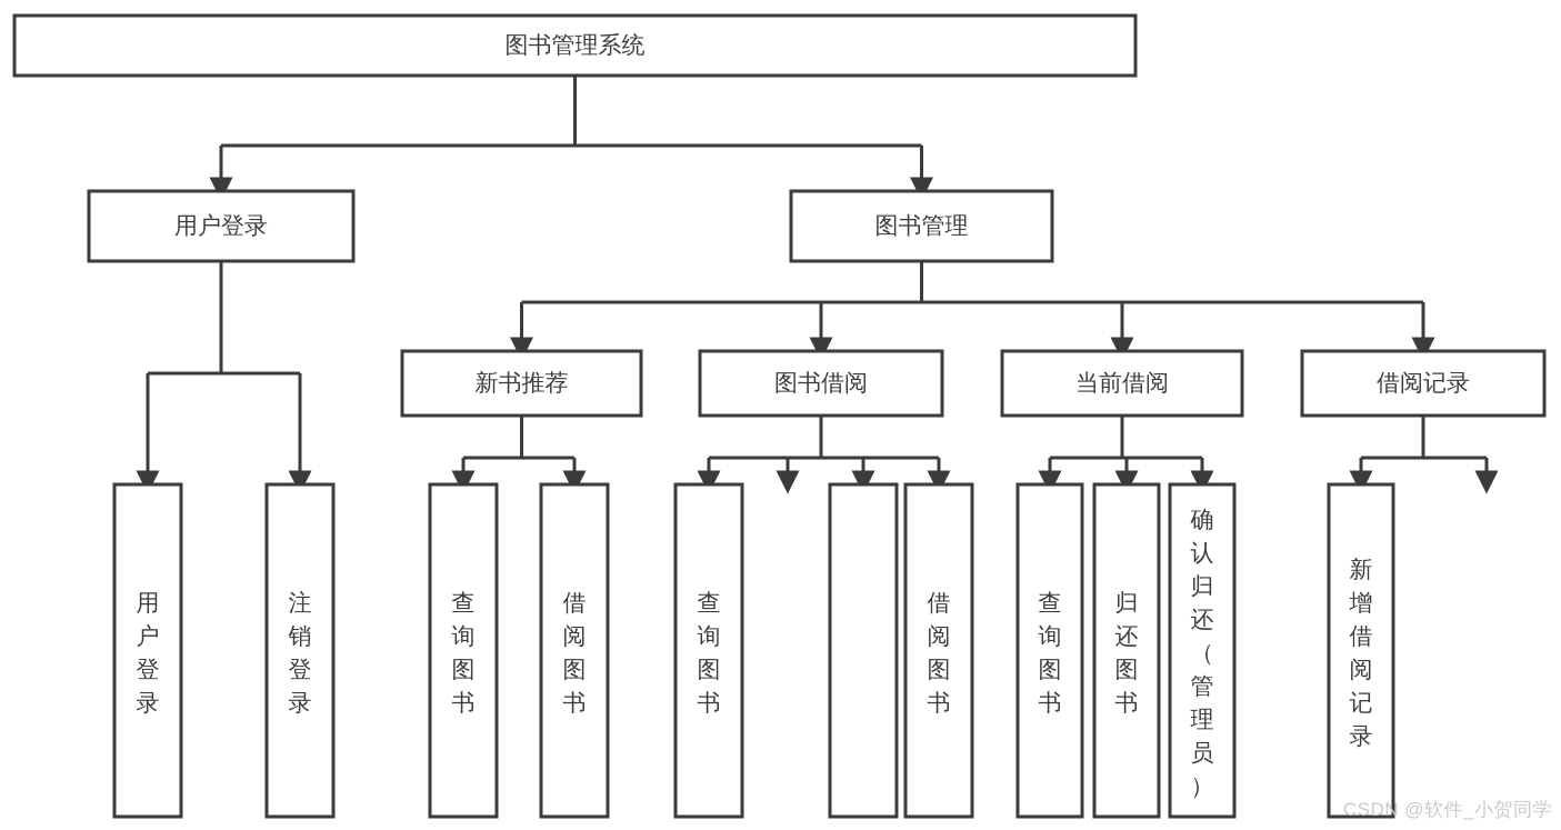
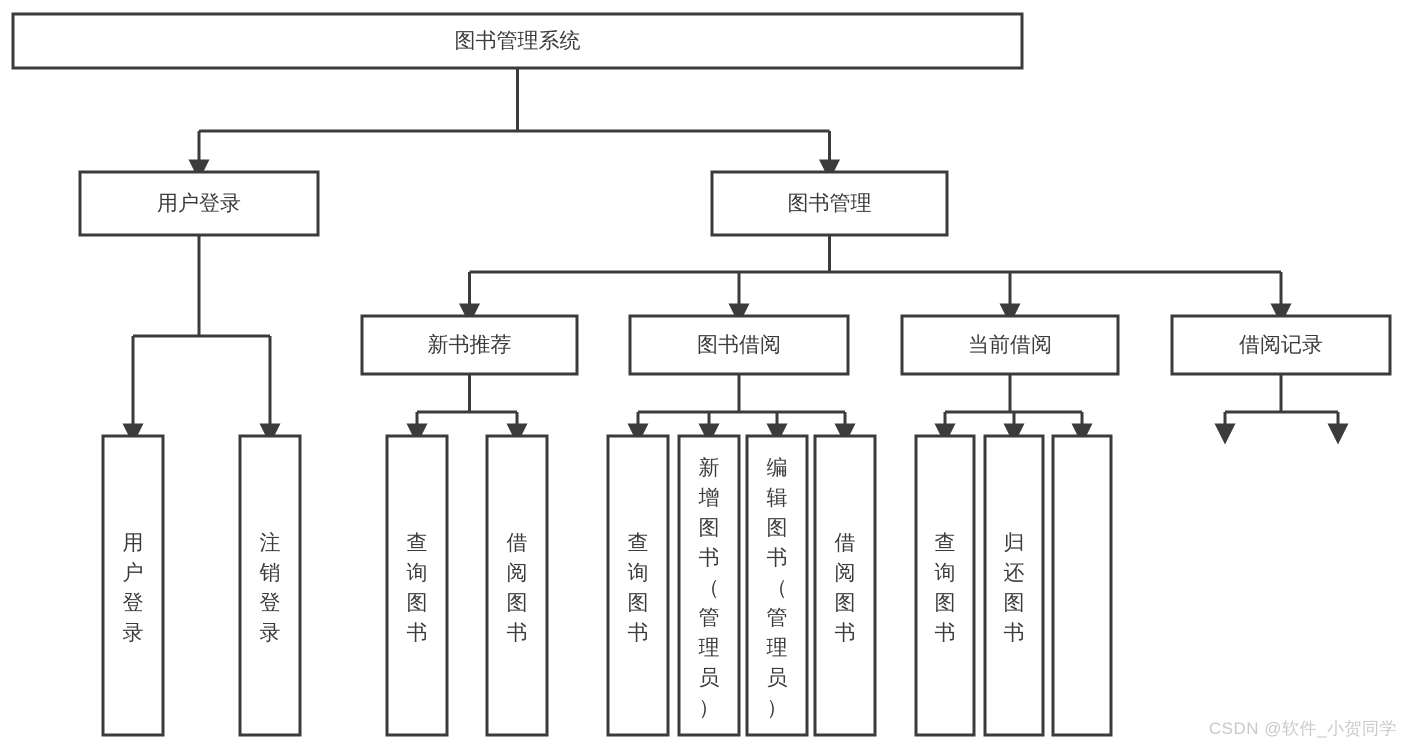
  图书管理系统
  用户登录
  图书管理
  新书推荐
  图书借阅
  当前借阅
  借阅记录
  用户登录
  注销登录
  查询图书
  借阅图书
  查询图书
+ 新增图书（管理员）
+ 编辑图书（管理员）
  借阅图书
  查询图书
  归还图书
- 确认归还（管理员）
- 新增借阅记录
  CSDN @软件_小贺同学
